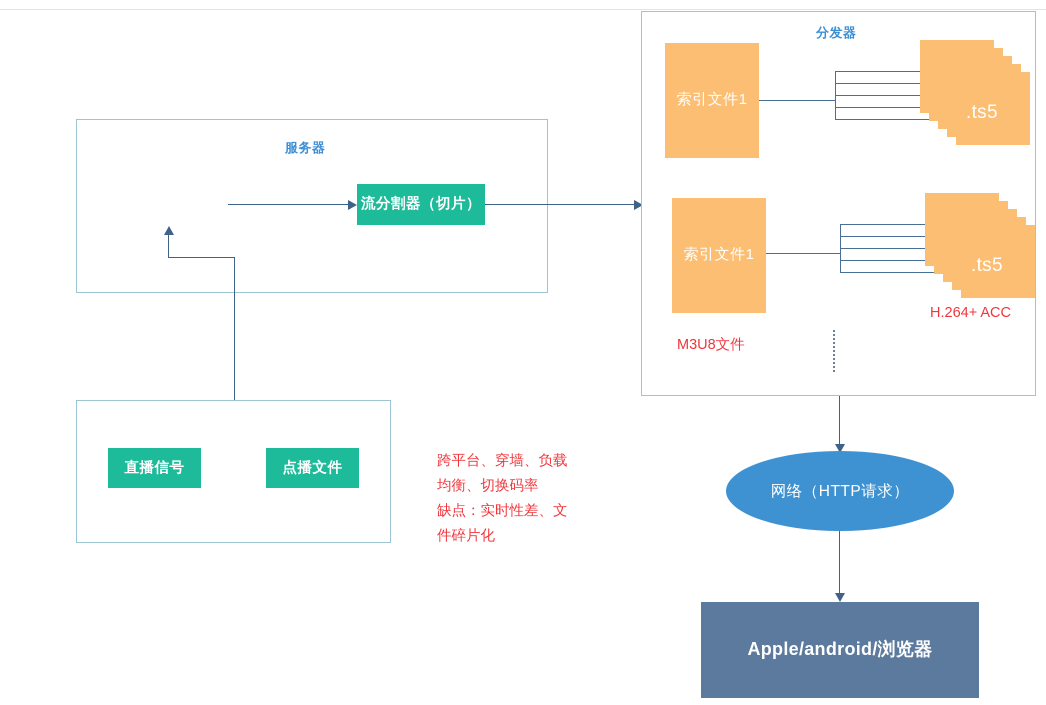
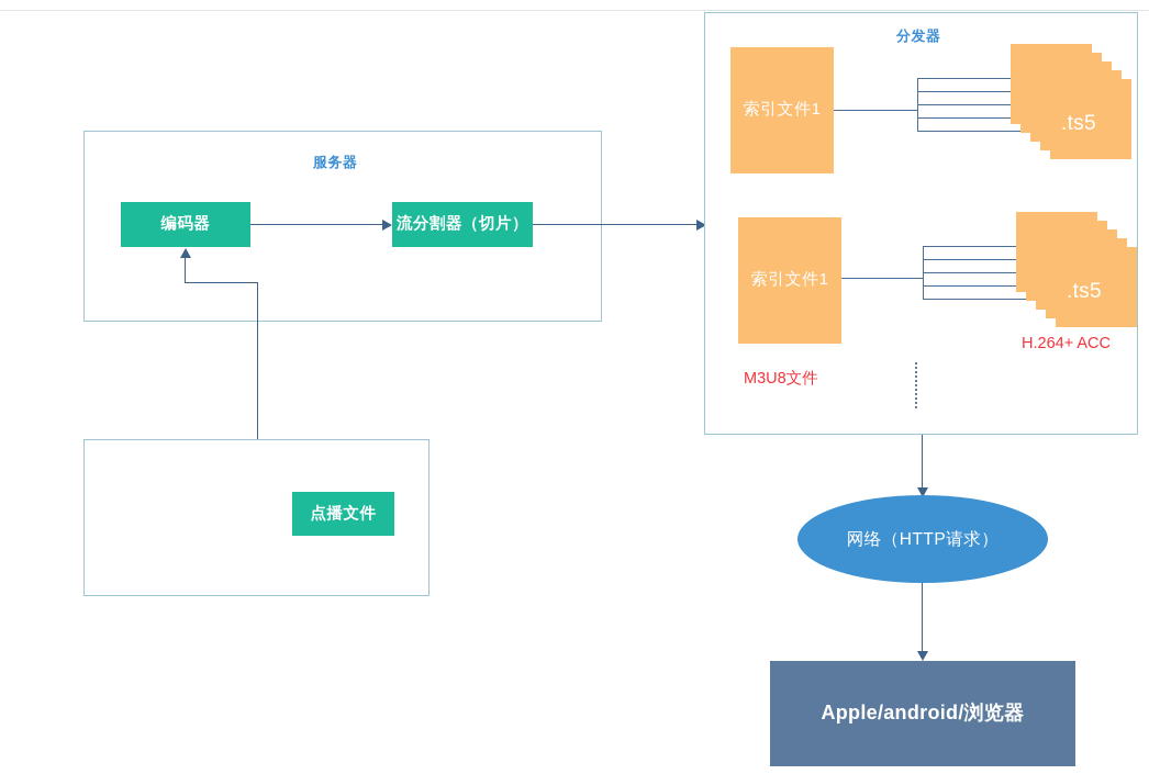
  服务器
+ 编码器
  流分割器（切片）
- 直播信号
  点播文件
- 跨平台、穿墙、负载
- 均衡、切换码率
- 缺点：实时性差、文
- 件碎片化
  分发器
  索引文件1
  .ts5
  索引文件1
  .ts5
  M3U8文件
  H.264+ ACC
  网络（HTTP请求）
  Apple/android/浏览器
